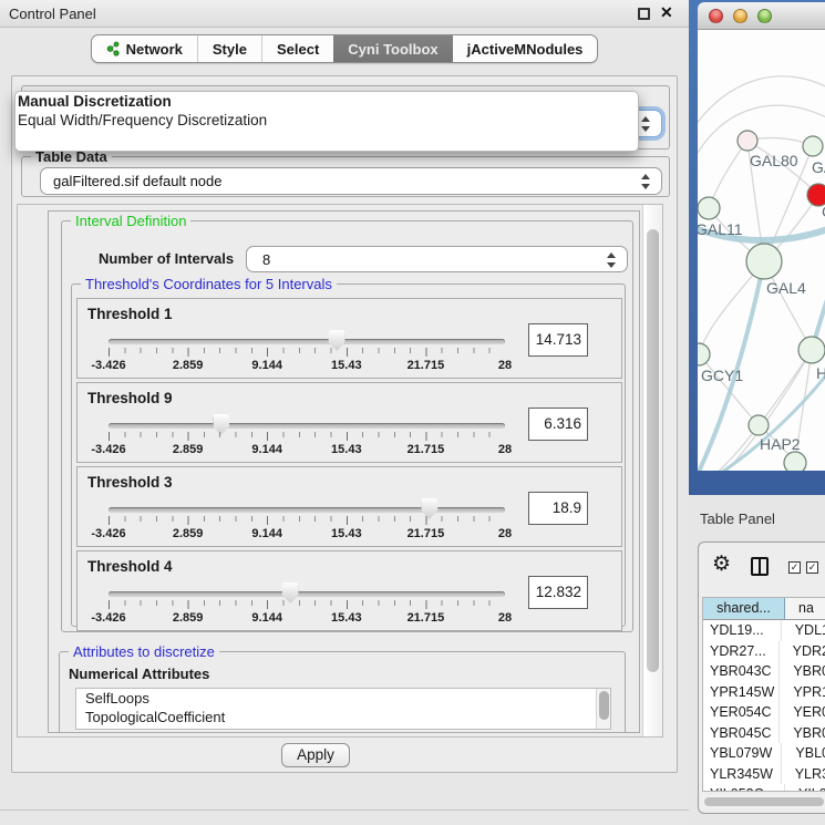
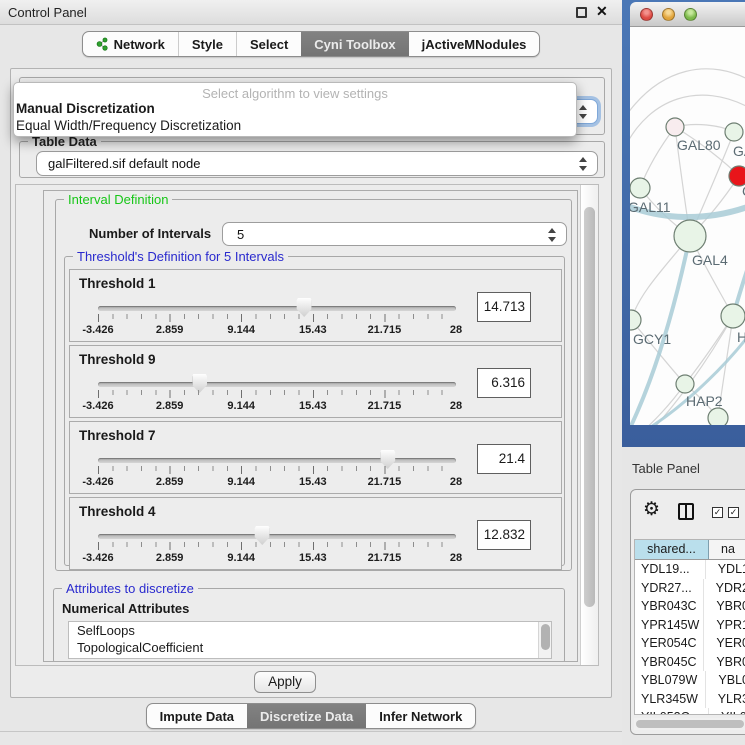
  Control Panel
  ✕
  Network
  Style
  Select
  Cyni Toolbox
  jActiveMNodules
  Table Data
  galFiltered.sif default node
  Interval Definition
  Number of Intervals
- 8
+ 5
- Threshold's Coordinates for 5 Intervals
+ Threshold's Definition for 5 Intervals
  Threshold 1
  -3.426
  2.859
  9.144
  15.43
  21.715
  28
  14.713
  Threshold 9
  -3.426
  2.859
  9.144
  15.43
  21.715
  28
  6.316
- Threshold 3
+ Threshold 7
  -3.426
  2.859
  9.144
  15.43
  21.715
  28
- 18.9
+ 21.4
  Threshold 4
  -3.426
  2.859
  9.144
  15.43
  21.715
  28
  12.832
  Attributes to discretize
  Numerical Attributes
  SelfLoops
  TopologicalCoefficient
  Apply
+ Impute Data
+ Discretize Data
+ Infer Network
+ Select algorithm to view settings
  Manual Discretization
  Equal Width/Frequency Discretization
  GAL80
  GAL11
  GAL4
  GCY1
  H
  HAP2
  Table Panel
  ⚙
  ✓
  ✓
  shared...
  na
  YDL19...
  YDL
  YDR27...
  YDR
  YBR043C
  YBR
  YPR145W
  YPR
  YER054C
  YER
  YBR045C
  YBR
  YBL079W
  YBL
  YLR345W
  YLR
